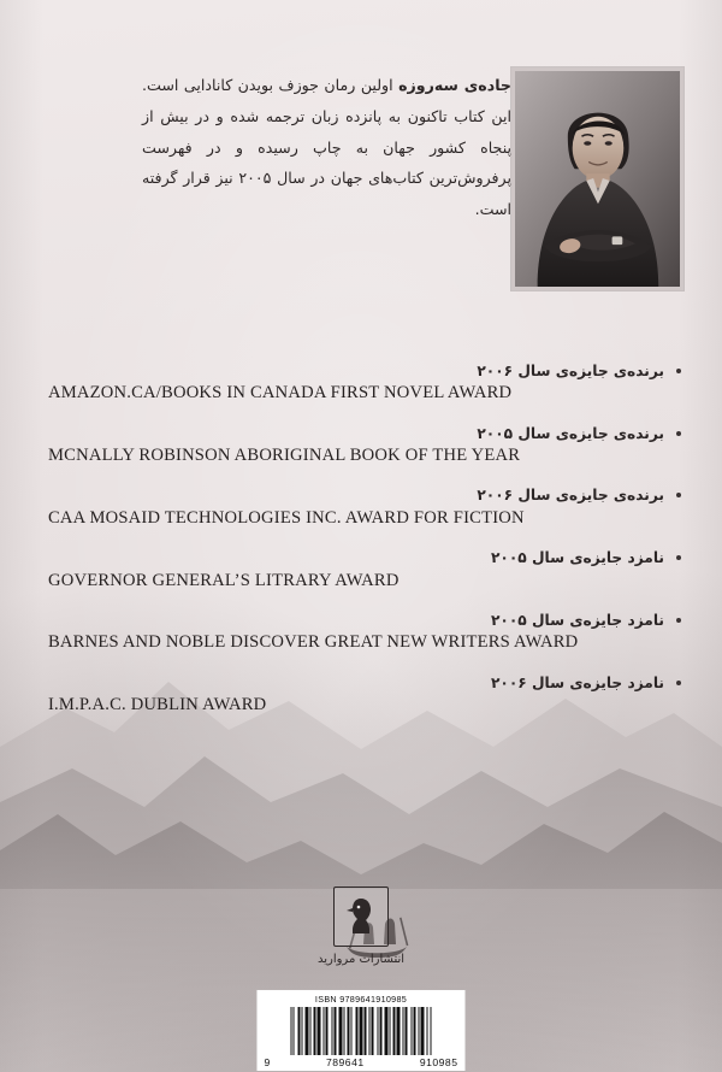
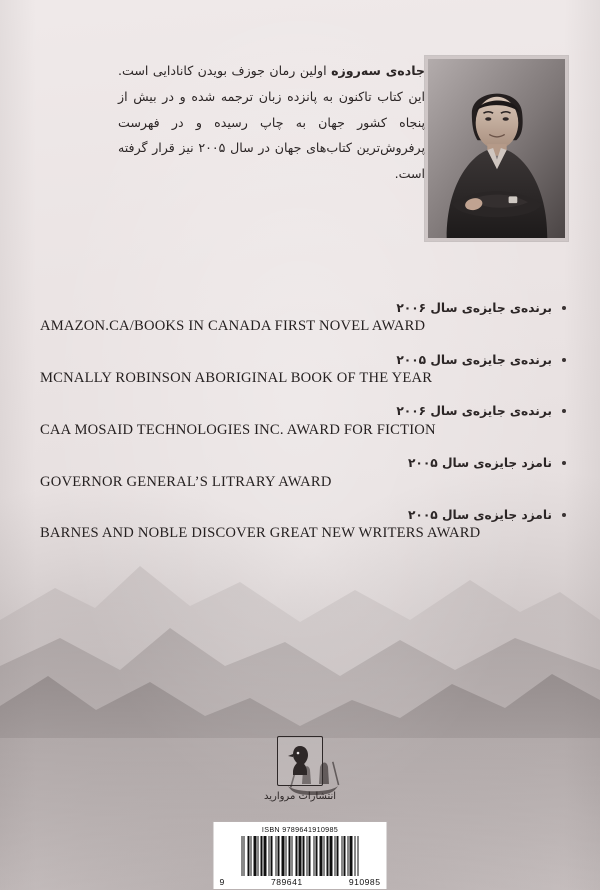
  جاده‌ی سه‌روزه اولین رمان جوزف بویدن کانادایی است. این کتاب تاکنون به پانزده زبان ترجمه شده و در بیش از پنجاه کشور جهان به چاپ رسیده و در فهرست پرفروش‌ترین کتاب‌های جهان در سال ۲۰۰۵ نیز قرار گرفته است.
  برنده‌ی جایزه‌ی سال ۲۰۰۶
  AMAZON.CA/BOOKS IN CANADA FIRST NOVEL AWARD
  برنده‌ی جایزه‌ی سال ۲۰۰۵
  MCNALLY ROBINSON ABORIGINAL BOOK OF THE YEAR
  برنده‌ی جایزه‌ی سال ۲۰۰۶
  CAA MOSAID TECHNOLOGIES INC. AWARD FOR FICTION
  نامزد جایزه‌ی سال ۲۰۰۵
  GOVERNOR GENERAL’S LITRARY AWARD
  نامزد جایزه‌ی سال ۲۰۰۵
  BARNES AND NOBLE DISCOVER GREAT NEW WRITERS AWARD
- نامزد جایزه‌ی سال ۲۰۰۶
- I.M.P.A.C. DUBLIN AWARD
  انتشارات مروارید
  ISBN 9789641910985
  9
  789641
  910985
